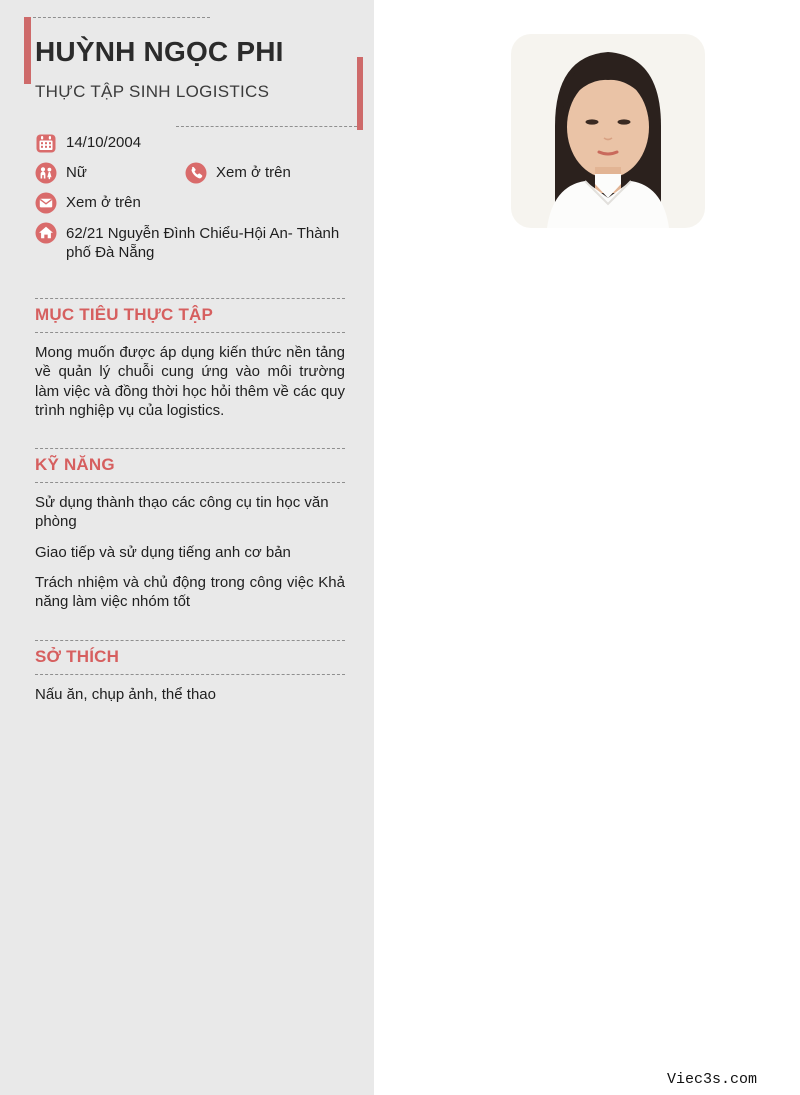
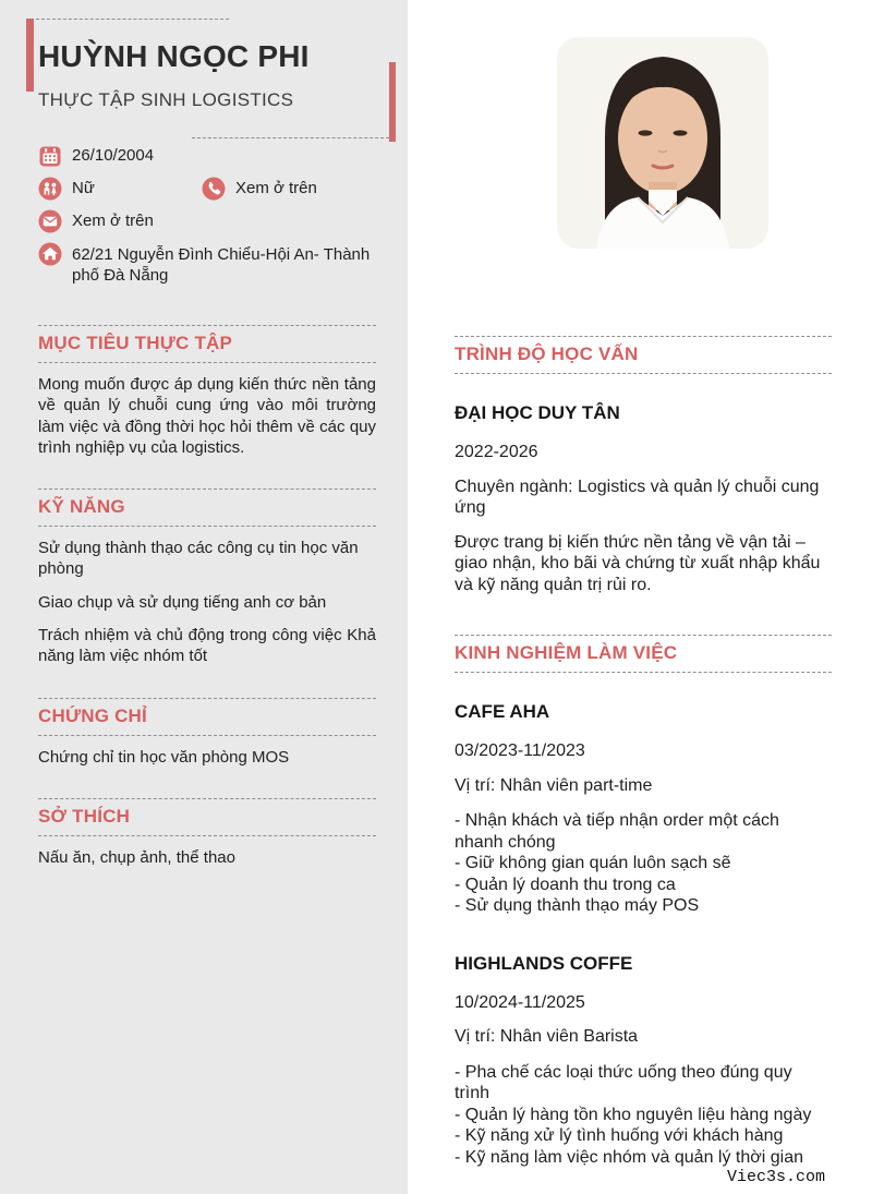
  HUỲNH NGỌC PHI
  THỰC TẬP SINH LOGISTICS
- 14/10/2004
+ 26/10/2004
  Nữ
  Xem ở trên
  Xem ở trên
  62/21 Nguyễn Đình Chiểu-Hội An- Thành phố Đà Nẵng
  MỤC TIÊU THỰC TẬP
  Mong muốn được áp dụng kiến thức nền tảng về quản lý chuỗi cung ứng vào môi trường làm việc và đồng thời học hỏi thêm về các quy trình nghiệp vụ của logistics.
  KỸ NĂNG
  Sử dụng thành thạo các công cụ tin học văn phòng
- Giao tiếp và sử dụng tiếng anh cơ bản
+ Giao chụp và sử dụng tiếng anh cơ bản
  Trách nhiệm và chủ động trong công việc Khả năng làm việc nhóm tốt
+ CHỨNG CHỈ
+ Chứng chỉ tin học văn phòng MOS
  SỞ THÍCH
  Nấu ăn, chụp ảnh, thể thao
+ TRÌNH ĐỘ HỌC VẤN
+ ĐẠI HỌC DUY TÂN
+ 2022-2026
+ Chuyên ngành: Logistics và quản lý chuỗi cung ứng
+ Được trang bị kiến thức nền tảng về vận tải – giao nhận, kho bãi và chứng từ xuất nhập khẩu và kỹ năng quản trị rủi ro.
+ KINH NGHIỆM LÀM VIỆC
+ CAFE AHA
+ 03/2023-11/2023
+ Vị trí: Nhân viên part-time
+ - Nhận khách và tiếp nhận order một cách nhanh chóng
+ - Giữ không gian quán luôn sạch sẽ
+ - Quản lý doanh thu trong ca
+ - Sử dụng thành thạo máy POS
+ HIGHLANDS COFFE
+ 10/2024-11/2025
+ Vị trí: Nhân viên Barista
+ - Pha chế các loại thức uống theo đúng quy trình
+ - Quản lý hàng tồn kho nguyên liệu hàng ngày
+ - Kỹ năng xử lý tình huống với khách hàng
+ - Kỹ năng làm việc nhóm và quản lý thời gian
  Viec3s.com
